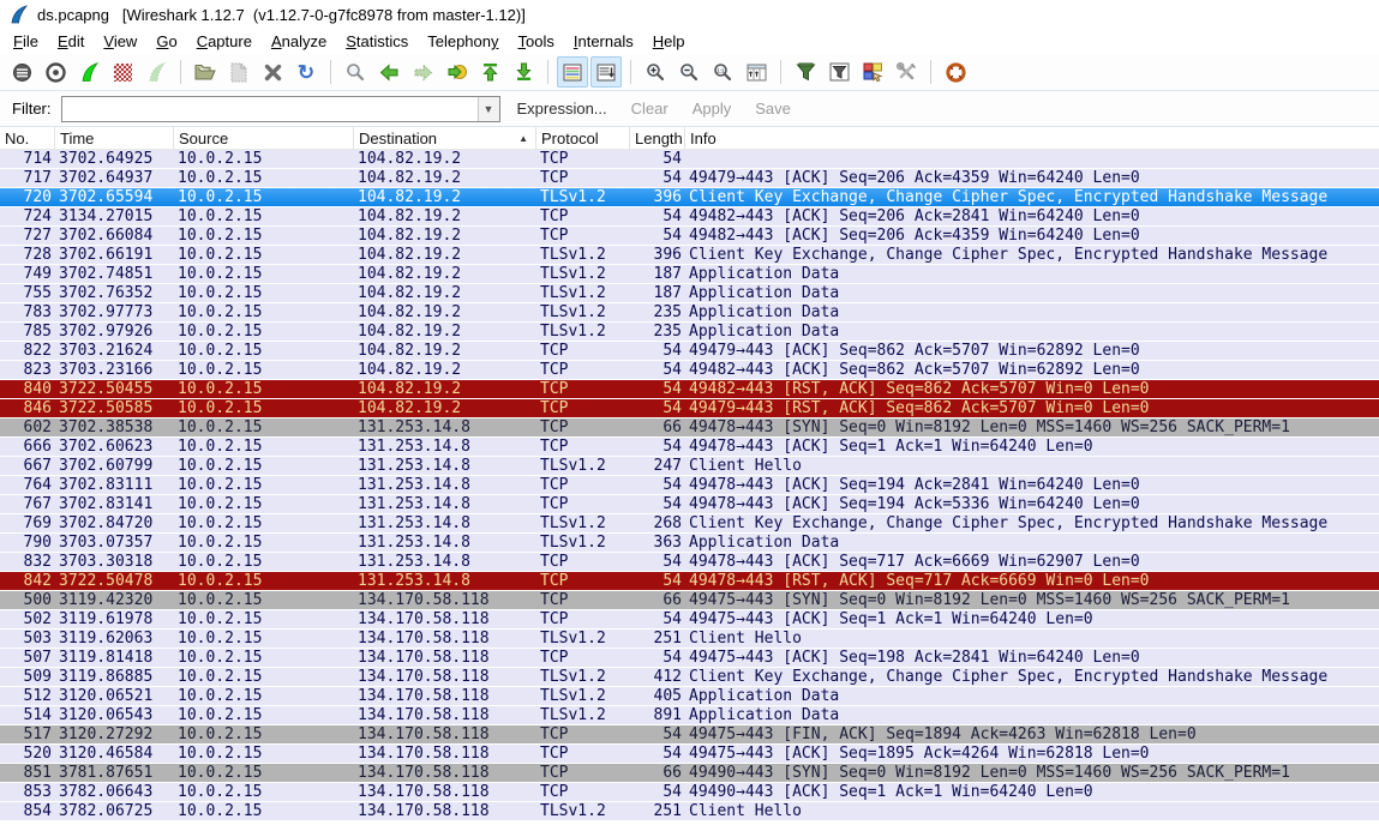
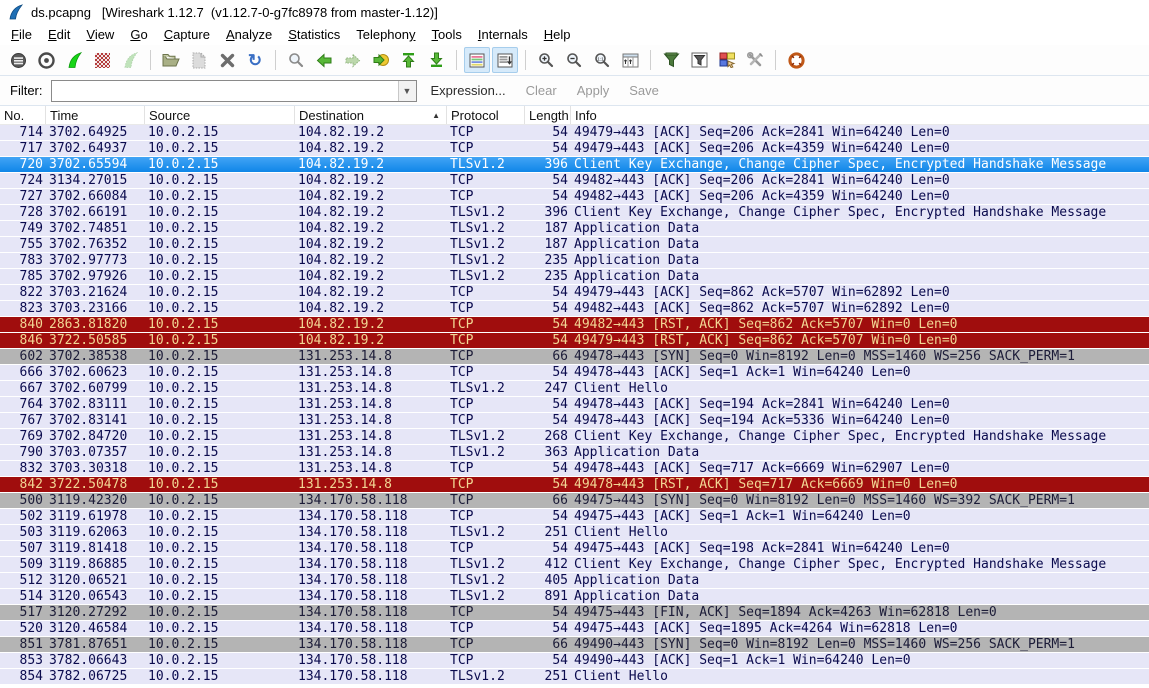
  ds.pcapng [Wireshark 1.12.7 (v1.12.7-0-g7fc8978 from master-1.12)]
  File
  Edit
  View
  Go
  Capture
  Analyze
  Statistics
  Telephony
  Tools
  Internals
  Help
  ↻
  Filter:
  ▼
  Expression...
  Clear
  Apply
  Save
  No.
  Time
  Source
  Destination
  ▲
  Protocol
  Length
  Info
  714
  3702.64925
  10.0.2.15
  104.82.19.2
  TCP
  54
+ 49479→443 [ACK] Seq=206 Ack=2841 Win=64240 Len=0
  717
  3702.64937
  10.0.2.15
  104.82.19.2
  TCP
  54
  49479→443 [ACK] Seq=206 Ack=4359 Win=64240 Len=0
  720
  3702.65594
  10.0.2.15
  104.82.19.2
  TLSv1.2
  396
  Client Key Exchange, Change Cipher Spec, Encrypted Handshake Message
  724
  3134.27015
  10.0.2.15
  104.82.19.2
  TCP
  54
  49482→443 [ACK] Seq=206 Ack=2841 Win=64240 Len=0
  727
  3702.66084
  10.0.2.15
  104.82.19.2
  TCP
  54
  49482→443 [ACK] Seq=206 Ack=4359 Win=64240 Len=0
  728
  3702.66191
  10.0.2.15
  104.82.19.2
  TLSv1.2
  396
  Client Key Exchange, Change Cipher Spec, Encrypted Handshake Message
  749
  3702.74851
  10.0.2.15
  104.82.19.2
  TLSv1.2
  187
  Application Data
  755
  3702.76352
  10.0.2.15
  104.82.19.2
  TLSv1.2
  187
  Application Data
  783
  3702.97773
  10.0.2.15
  104.82.19.2
  TLSv1.2
  235
  Application Data
  785
  3702.97926
  10.0.2.15
  104.82.19.2
  TLSv1.2
  235
  Application Data
  822
  3703.21624
  10.0.2.15
  104.82.19.2
  TCP
  54
  49479→443 [ACK] Seq=862 Ack=5707 Win=62892 Len=0
  823
  3703.23166
  10.0.2.15
  104.82.19.2
  TCP
  54
  49482→443 [ACK] Seq=862 Ack=5707 Win=62892 Len=0
  840
- 3722.50455
+ 2863.81820
  10.0.2.15
  104.82.19.2
  TCP
  54
  49482→443 [RST, ACK] Seq=862 Ack=5707 Win=0 Len=0
  846
  3722.50585
  10.0.2.15
  104.82.19.2
  TCP
  54
  49479→443 [RST, ACK] Seq=862 Ack=5707 Win=0 Len=0
  602
  3702.38538
  10.0.2.15
  131.253.14.8
  TCP
  66
  49478→443 [SYN] Seq=0 Win=8192 Len=0 MSS=1460 WS=256 SACK_PERM=1
  666
  3702.60623
  10.0.2.15
  131.253.14.8
  TCP
  54
  49478→443 [ACK] Seq=1 Ack=1 Win=64240 Len=0
  667
  3702.60799
  10.0.2.15
  131.253.14.8
  TLSv1.2
  247
  Client Hello
  764
  3702.83111
  10.0.2.15
  131.253.14.8
  TCP
  54
  49478→443 [ACK] Seq=194 Ack=2841 Win=64240 Len=0
  767
  3702.83141
  10.0.2.15
  131.253.14.8
  TCP
  54
  49478→443 [ACK] Seq=194 Ack=5336 Win=64240 Len=0
  769
  3702.84720
  10.0.2.15
  131.253.14.8
  TLSv1.2
  268
  Client Key Exchange, Change Cipher Spec, Encrypted Handshake Message
  790
  3703.07357
  10.0.2.15
  131.253.14.8
  TLSv1.2
  363
  Application Data
  832
  3703.30318
  10.0.2.15
  131.253.14.8
  TCP
  54
  49478→443 [ACK] Seq=717 Ack=6669 Win=62907 Len=0
  842
  3722.50478
  10.0.2.15
  131.253.14.8
  TCP
  54
  49478→443 [RST, ACK] Seq=717 Ack=6669 Win=0 Len=0
  500
  3119.42320
  10.0.2.15
  134.170.58.118
  TCP
  66
- 49475→443 [SYN] Seq=0 Win=8192 Len=0 MSS=1460 WS=256 SACK_PERM=1
+ 49475→443 [SYN] Seq=0 Win=8192 Len=0 MSS=1460 WS=392 SACK_PERM=1
  502
  3119.61978
  10.0.2.15
  134.170.58.118
  TCP
  54
  49475→443 [ACK] Seq=1 Ack=1 Win=64240 Len=0
  503
  3119.62063
  10.0.2.15
  134.170.58.118
  TLSv1.2
  251
  Client Hello
  507
  3119.81418
  10.0.2.15
  134.170.58.118
  TCP
  54
  49475→443 [ACK] Seq=198 Ack=2841 Win=64240 Len=0
  509
  3119.86885
  10.0.2.15
  134.170.58.118
  TLSv1.2
  412
  Client Key Exchange, Change Cipher Spec, Encrypted Handshake Message
  512
  3120.06521
  10.0.2.15
  134.170.58.118
  TLSv1.2
  405
  Application Data
  514
  3120.06543
  10.0.2.15
  134.170.58.118
  TLSv1.2
  891
  Application Data
  517
  3120.27292
  10.0.2.15
  134.170.58.118
  TCP
  54
  49475→443 [FIN, ACK] Seq=1894 Ack=4263 Win=62818 Len=0
  520
  3120.46584
  10.0.2.15
  134.170.58.118
  TCP
  54
  49475→443 [ACK] Seq=1895 Ack=4264 Win=62818 Len=0
  851
  3781.87651
  10.0.2.15
  134.170.58.118
  TCP
  66
  49490→443 [SYN] Seq=0 Win=8192 Len=0 MSS=1460 WS=256 SACK_PERM=1
  853
  3782.06643
  10.0.2.15
  134.170.58.118
  TCP
  54
  49490→443 [ACK] Seq=1 Ack=1 Win=64240 Len=0
  854
  3782.06725
  10.0.2.15
  134.170.58.118
  TLSv1.2
  251
  Client Hello
